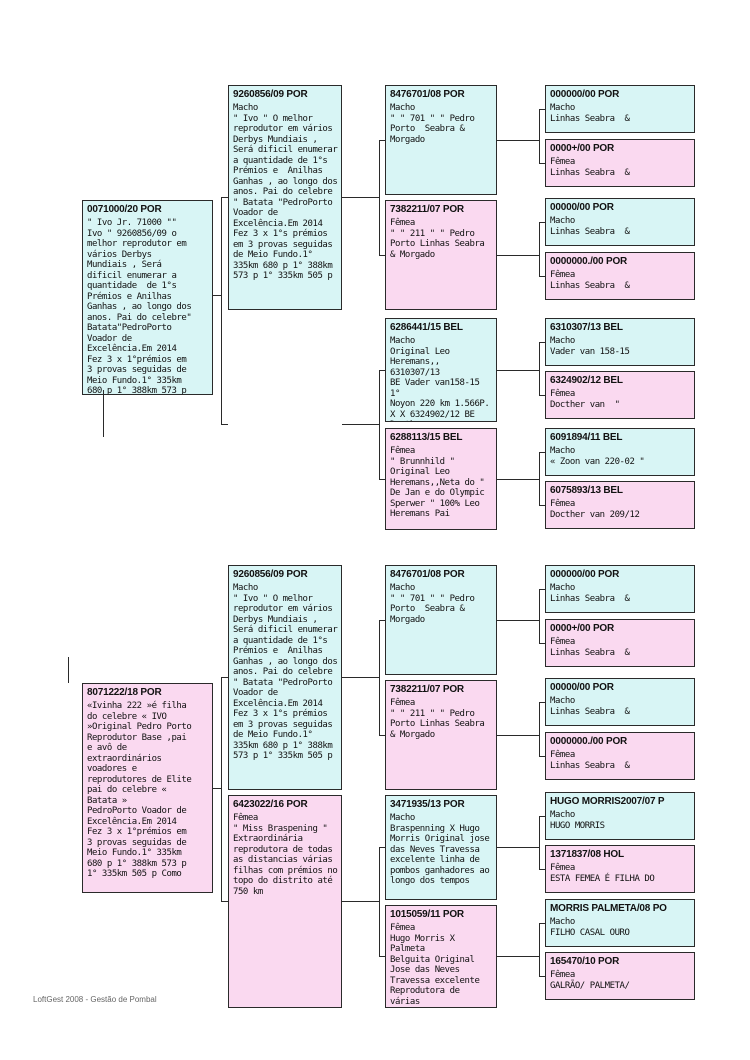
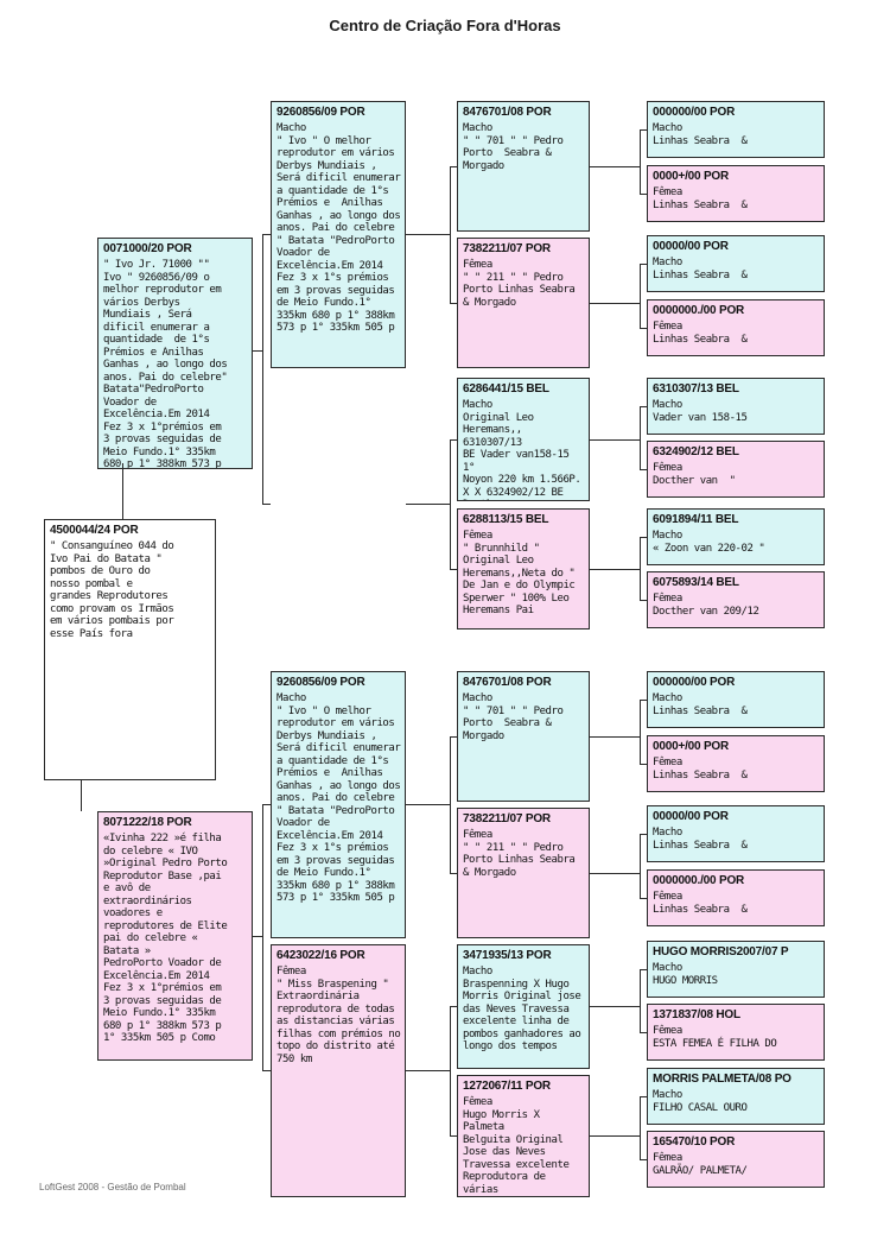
+ Centro de Criação Fora d'Horas
+ 4500044/24 POR
+ " Consanguíneo 044 do
+ Ivo Pai do Batata "
+ pombos de Ouro do
+ nosso pombal e
+ grandes Reprodutores
+ como provam os Irmãos
+ em vários pombais por
+ esse País fora
  0071000/20 POR
  " Ivo Jr. 71000 ""
  Ivo " 9260856/09 o
  melhor reprodutor em
  vários Derbys
  Mundiais , Será
  dificil enumerar a
  quantidade de 1°s
  Prémios e Anilhas
  Ganhas , ao longo dos
  anos. Pai do celebre"
  Batata"PedroPorto
  Voador de
  Excelência.Em 2014
  Fez 3 x 1°prémios em
  3 provas seguidas de
  Meio Fundo.1° 335km
  680 p 1° 388km 573 p
  8071222/18 POR
  «Ivinha 222 »é filha
  do celebre « IVO
  »Original Pedro Porto
  Reprodutor Base ,pai
  e avô de
  extraordinários
  voadores e
  reprodutores de Elite
  pai do celebre «
  Batata »
  PedroPorto Voador de
  Excelência.Em 2014
  Fez 3 x 1°prémios em
  3 provas seguidas de
  Meio Fundo.1° 335km
  680 p 1° 388km 573 p
  1° 335km 505 p Como
  9260856/09 POR
  Macho
  " Ivo " O melhor
  reprodutor em vários
  Derbys Mundiais ,
  Será dificil enumerar
  a quantidade de 1°s
  Prémios e Anilhas
  Ganhas , ao longo dos
  anos. Pai do celebre
  " Batata "PedroPorto
  Voador de
  Excelência.Em 2014
  Fez 3 x 1°s prémios
  em 3 provas seguidas
  de Meio Fundo.1°
  335km 680 p 1° 388km
  573 p 1° 335km 505 p
  9260856/09 POR
  Macho
  " Ivo " O melhor
  reprodutor em vários
  Derbys Mundiais ,
  Será dificil enumerar
  a quantidade de 1°s
  Prémios e Anilhas
  Ganhas , ao longo dos
  anos. Pai do celebre
  " Batata "PedroPorto
  Voador de
  Excelência.Em 2014
  Fez 3 x 1°s prémios
  em 3 provas seguidas
  de Meio Fundo.1°
  335km 680 p 1° 388km
  573 p 1° 335km 505 p
  6423022/16 POR
  Fêmea
  " Miss Braspening "
  Extraordinária
  reprodutora de todas
  as distancias várias
  filhas com prémios no
  topo do distrito até
  750 km
  8476701/08 POR
  Macho
  " " 701 " " Pedro
  Porto Seabra &
  Morgado
  7382211/07 POR
  Fêmea
  " " 211 " " Pedro
  Porto Linhas Seabra
  & Morgado
  6286441/15 BEL
  Macho
  Original Leo
  Heremans,, 6310307/13
  BE Vader van158-15 1°
  Noyon 220 km 1.566P.
  X X 6324902/12 BE
  6288113/15 BEL
  Fêmea
  " Brunnhild "
  Original Leo
  Heremans,,Neta do "
  De Jan e do Olympic
  Sperwer " 100% Leo
  Heremans Pai
  8476701/08 POR
  Macho
  " " 701 " " Pedro
  Porto Seabra &
  Morgado
  7382211/07 POR
  Fêmea
  " " 211 " " Pedro
  Porto Linhas Seabra
  & Morgado
  3471935/13 POR
  Macho
  Braspenning X Hugo
  Morris Original jose
  das Neves Travessa
  excelente linha de
  pombos ganhadores ao
  longo dos tempos
- 1015059/11 POR
+ 1272067/11 POR
  Fêmea
  Hugo Morris X Palmeta
  Belguita Original
  Jose das Neves
  Travessa excelente
  Reprodutora de várias
  000000/00 POR
  Macho
  Linhas Seabra &
  0000+/00 POR
  Fêmea
  Linhas Seabra &
  00000/00 POR
  Macho
  Linhas Seabra &
  0000000./00 POR
  Fêmea
  Linhas Seabra &
  6310307/13 BEL
  Macho
  Vader van 158-15
  6324902/12 BEL
  Fêmea
  Docther van "
  6091894/11 BEL
  Macho
  « Zoon van 220-02 "
- 6075893/13 BEL
+ 6075893/14 BEL
  Fêmea
  Docther van 209/12
  000000/00 POR
  Macho
  Linhas Seabra &
  0000+/00 POR
  Fêmea
  Linhas Seabra &
  00000/00 POR
  Macho
  Linhas Seabra &
  0000000./00 POR
  Fêmea
  Linhas Seabra &
  HUGO MORRIS2007/07 P
  Macho
  HUGO MORRIS
  1371837/08 HOL
  Fêmea
  ESTA FEMEA É FILHA DO
  MORRIS PALMETA/08 PO
  Macho
  FILHO CASAL OURO
  165470/10 POR
  Fêmea
  GALRÃO/ PALMETA/
  LoftGest 2008 - Gestão de Pombal
